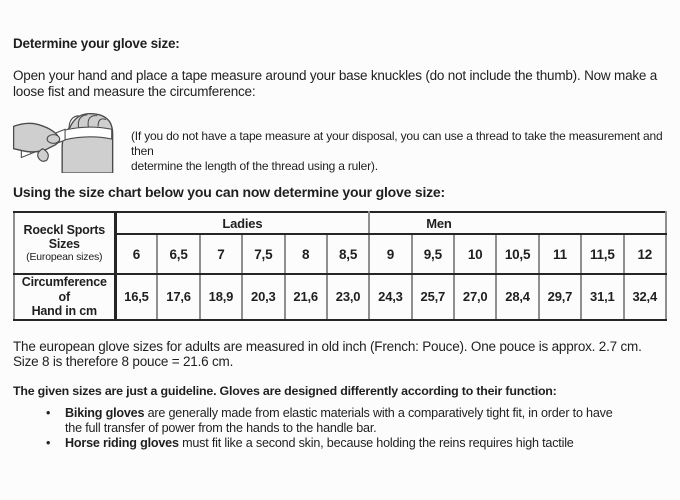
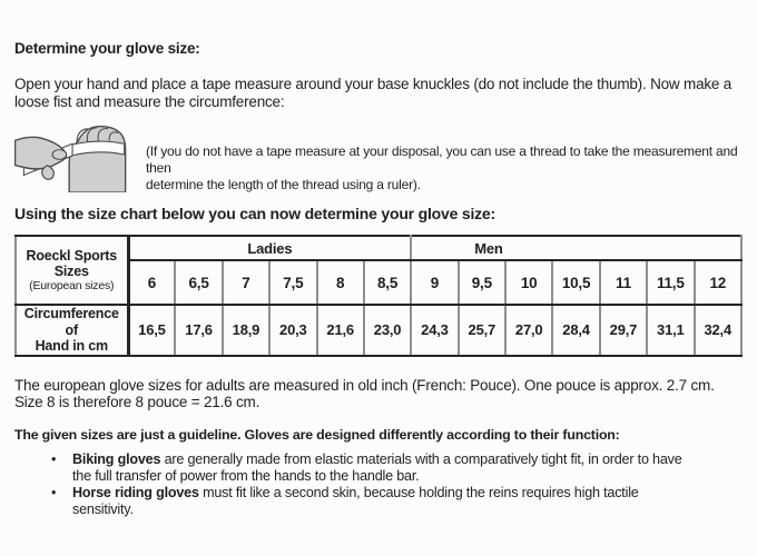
  Determine your glove size:
  Open your hand and place a tape measure around your base knuckles (do not include the thumb). Now make a
  loose fist and measure the circumference:
  (If you do not have a tape measure at your disposal, you can use a thread to take the measurement and then
  determine the length of the thread using a ruler).
  Using the size chart below you can now determine your glove size:
  Roeckl Sports Sizes (European sizes)	Ladies	Men
  6	6,5	7	7,5	8	8,5	9	9,5	10	10,5	11	11,5	12
  Circumference of Hand in cm	16,5	17,6	18,9	20,3	21,6	23,0	24,3	25,7	27,0	28,4	29,7	31,1	32,4
  The european glove sizes for adults are measured in old inch (French: Pouce). One pouce is approx. 2.7 cm.
  Size 8 is therefore 8 pouce = 21.6 cm.
  The given sizes are just a guideline. Gloves are designed differently according to their function:
  Biking gloves are generally made from elastic materials with a comparatively tight fit, in order to have
  the full transfer of power from the hands to the handle bar.
  Horse riding gloves must fit like a second skin, because holding the reins requires high tactile
+ sensitivity.
